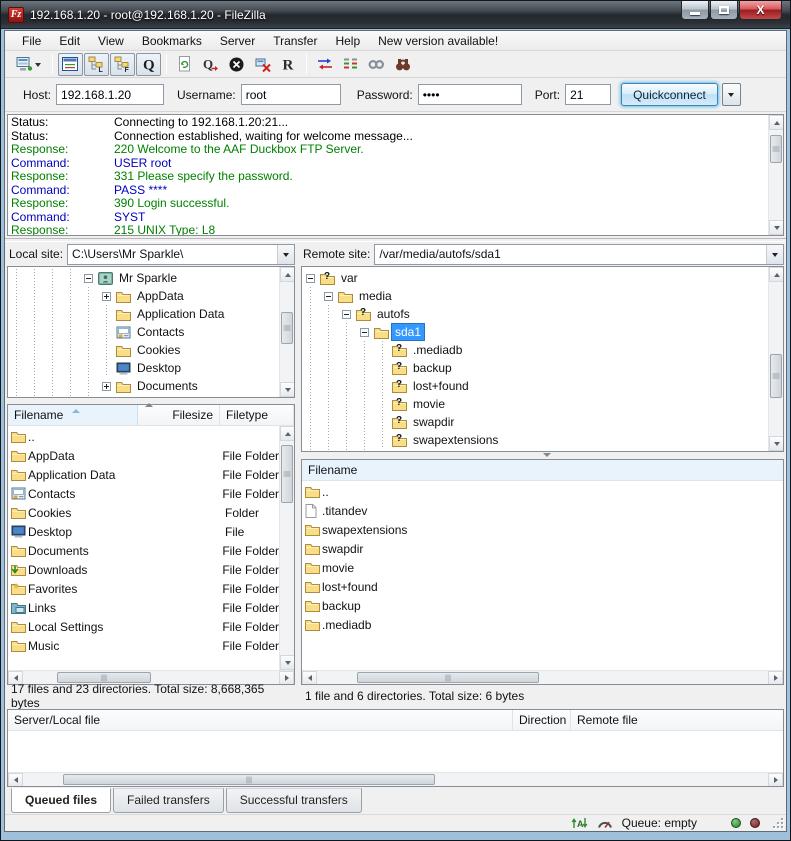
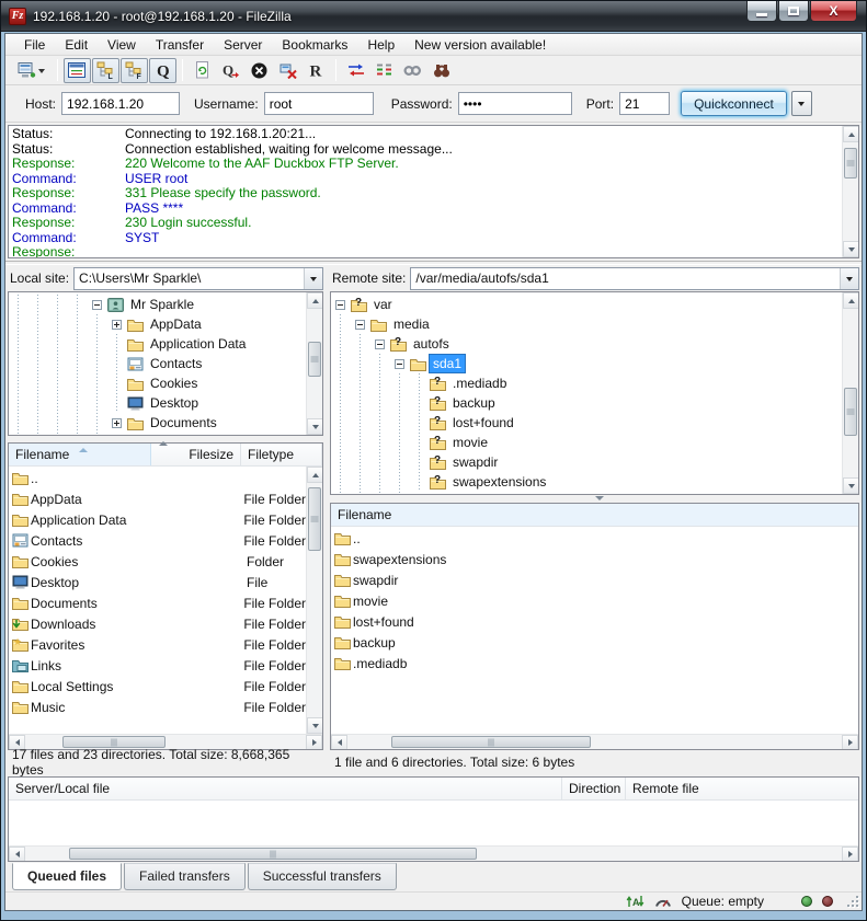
  Fz
  192.168.1.20 - root@192.168.1.20 - FileZilla
  X
  File
  Edit
  View
- Bookmarks
+ Transfer
  Server
- Transfer
+ Bookmarks
  Help
  New version available!
  Q
  Q
  R
  Host:
  192.168.1.20
  Username:
  root
  Password:
  ••••
  Port:
  21
  Quickconnect
  Status:
  Connecting to 192.168.1.20:21...
  Status:
  Connection established, waiting for welcome message...
  Response:
  220 Welcome to the AAF Duckbox FTP Server.
  Command:
  USER root
  Response:
  331 Please specify the password.
  Command:
  PASS ****
  Response:
- 390 Login successful.
+ 230 Login successful.
  Command:
  SYST
  Response:
- 215 UNIX Type: L8
  Local site:
  C:\Users\Mr Sparkle\
  Mr Sparkle
  AppData
  Application Data
  Contacts
  Cookies
  Desktop
  Documents
  Filename
  Filesize
  Filetype
  ..
  AppData
  File Folder
  Application Data
  File Folder
  Contacts
  File Folder
  Cookies
  Folder
  Desktop
  File
  Documents
  File Folder
  Downloads
  File Folder
  ★
  Favorites
  File Folder
  Links
  File Folder
  Local Settings
  File Folder
  Music
  File Folder
  17 files and 23 directories. Total size: 8,668,365 bytes
  Remote site:
  /var/media/autofs/sda1
  ?
  var
  media
  ?
  autofs
  sda1
  ?
  .mediadb
  ?
  backup
  ?
  lost+found
  ?
  movie
  ?
  swapdir
  ?
  swapextensions
  Filename
  ..
- .titandev
  swapextensions
  swapdir
  movie
  lost+found
  backup
  .mediadb
  1 file and 6 directories. Total size: 6 bytes
  Server/Local file
  Direction
  Remote file
  Queued files
  Failed transfers
  Successful transfers
  A
  Queue: empty
